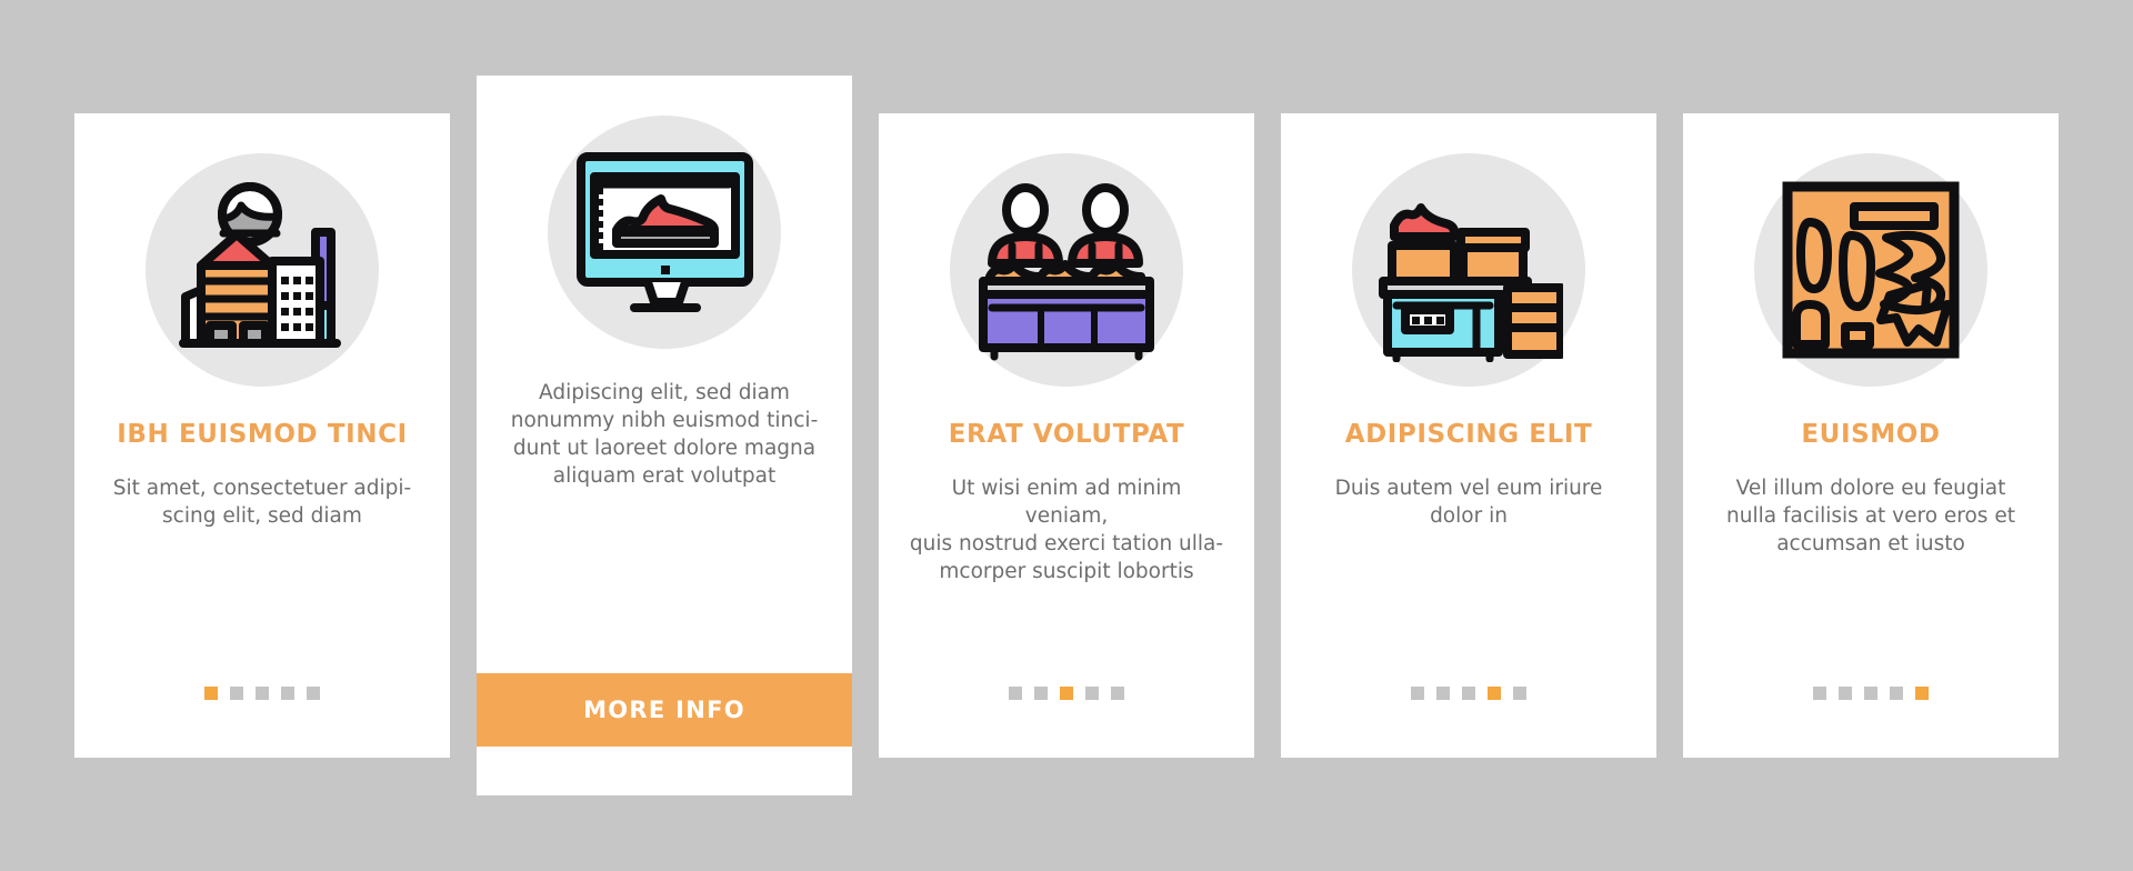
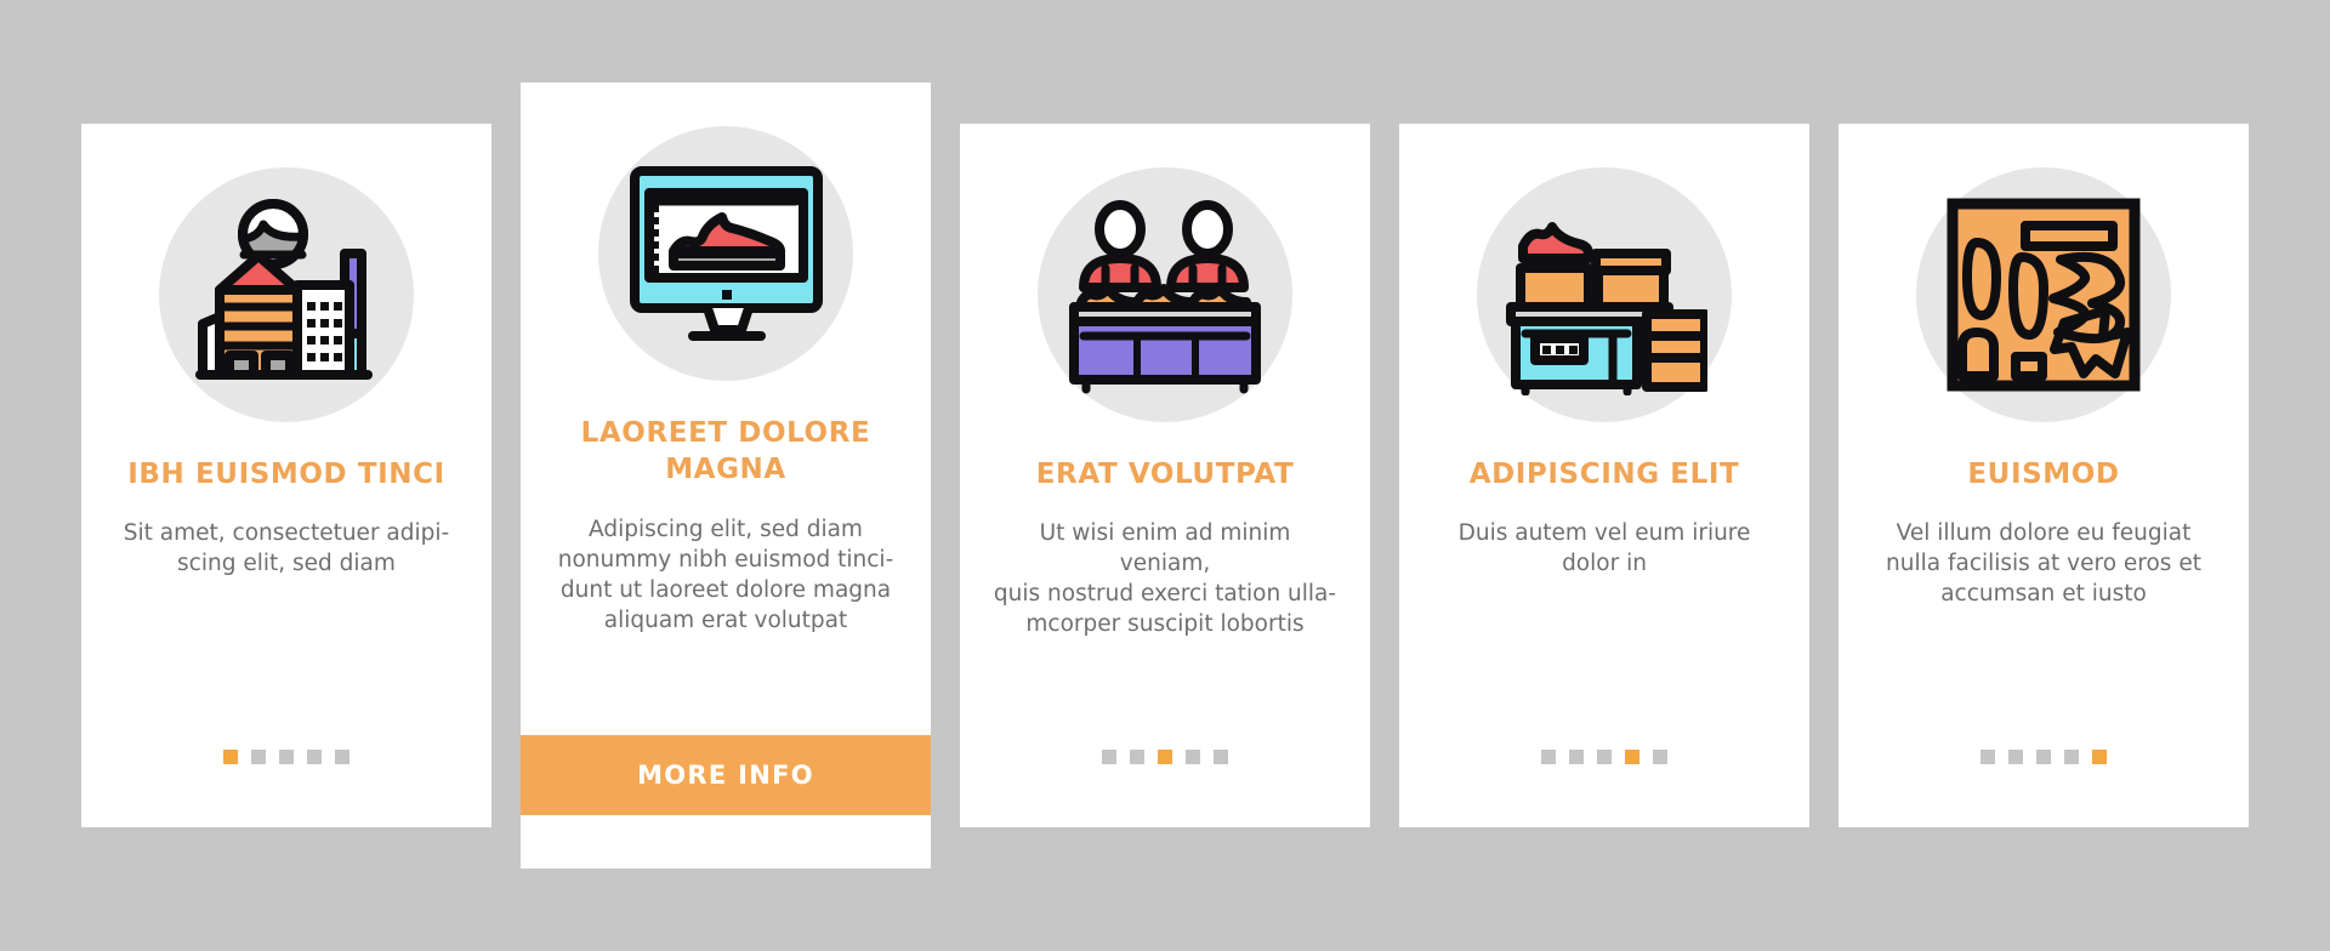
  IBH EUISMOD TINCI
  Sit amet, consectetuer adipi-
  scing elit, sed diam
+ LAOREET DOLORE MAGNA
  Adipiscing elit, sed diam
  nonummy nibh euismod tinci-
  dunt ut laoreet dolore magna
  aliquam erat volutpat
  MORE INFO
  ERAT VOLUTPAT
  Ut wisi enim ad minim veniam,
  quis nostrud exerci tation ulla-
  mcorper suscipit lobortis
  ADIPISCING ELIT
  Duis autem vel eum iriure
  dolor in
  EUISMOD
  Vel illum dolore eu feugiat
  nulla facilisis at vero eros et
  accumsan et iusto
